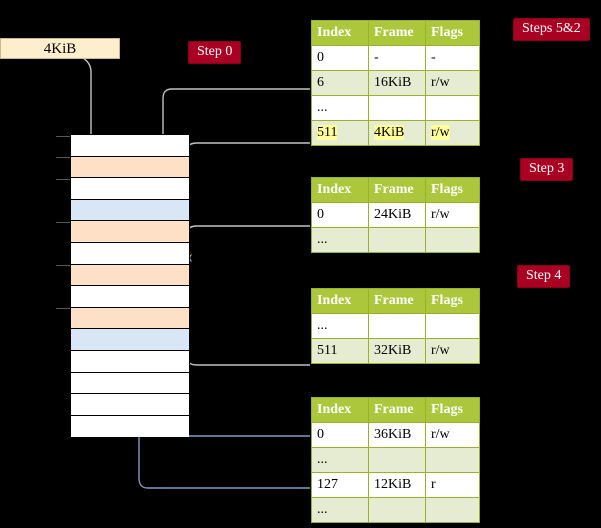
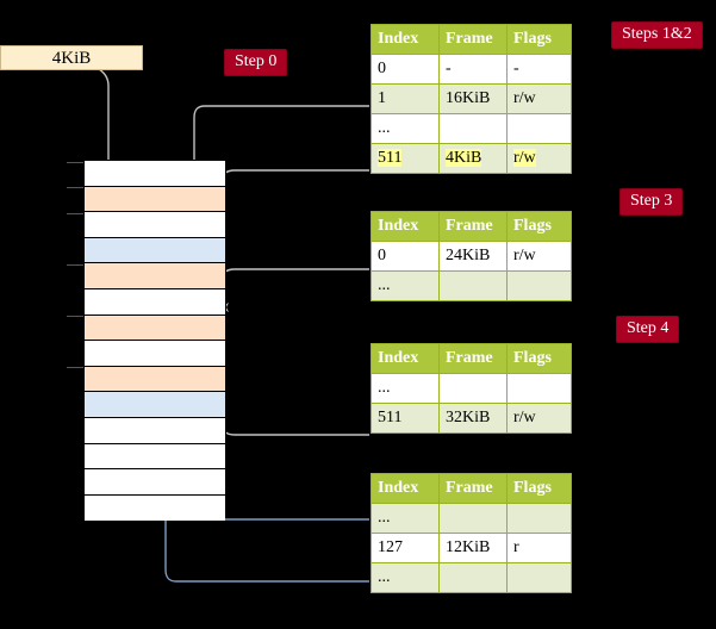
  4KiB
  Step 0
- Steps 5&2
+ Steps 1&2
  Step 3
  Step 4
  Index	Frame	Flags
  0	-	-
- 6	16KiB	r/w
+ 1	16KiB	r/w
  ...
  511	4KiB	r/w
  Index	Frame	Flags
  0	24KiB	r/w
  ...
  Index	Frame	Flags
  ...
  511	32KiB	r/w
  Index	Frame	Flags
- 0	36KiB	r/w
  ...
  127	12KiB	r
  ...
